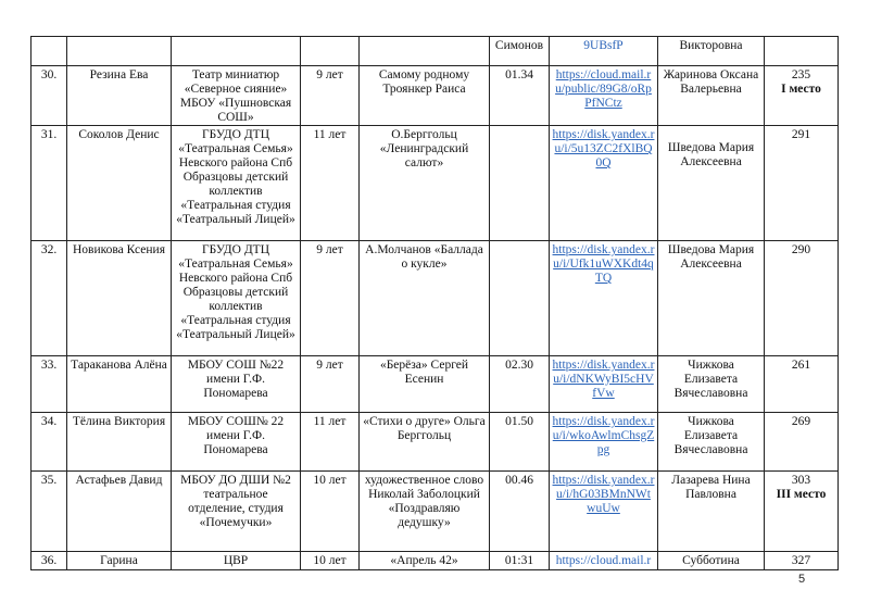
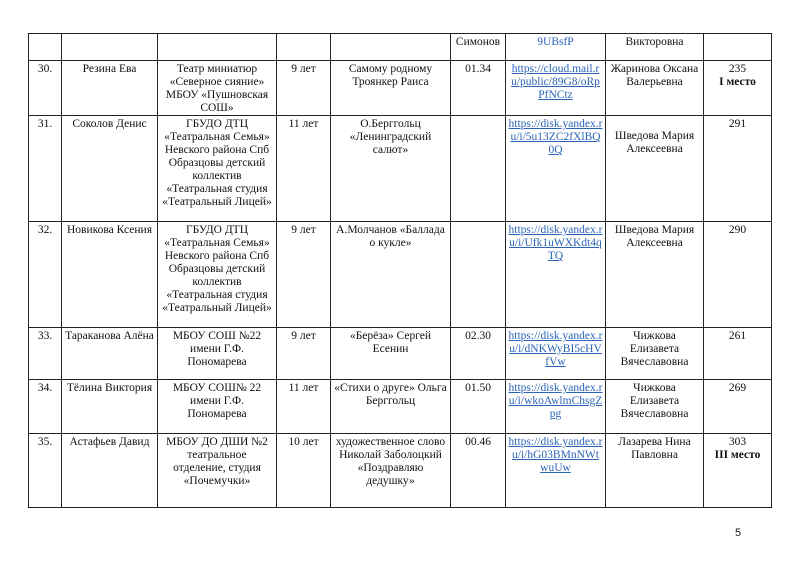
  					Симонов	9UBsfP	Викторовна
  30.	Резина Ева	Театр миниатюр «Северное сияние» МБОУ «Пушновская СОШ»	9 лет	Самому родному Троянкер Раиса	01.34	https://cloud.mail.ru/public/89G8/oRpPfNCtz	Жаринова Оксана Валерьевна	235I место
  31.	Соколов Денис	ГБУДО ДТЦ «Театральная Семья» Невского района Спб Образцовы детский коллектив «Театральная студия «Театральный Лицей»	11 лет	О.Берггольц «Ленинградский салют»		https://disk.yandex.ru/i/5u13ZC2fXlBQ0Q	Шведова Мария Алексеевна	291
  32.	Новикова Ксения	ГБУДО ДТЦ «Театральная Семья» Невского района Спб Образцовы детский коллектив «Театральная студия «Театральный Лицей»	9 лет	А.Молчанов «Баллада о кукле»		https://disk.yandex.ru/i/Ufk1uWXKdt4qTQ	Шведова Мария Алексеевна	290
  33.	Тараканова Алёна	МБОУ СОШ №22 имени Г.Ф. Пономарева	9 лет	«Берёза» Сергей Есенин	02.30	https://disk.yandex.ru/i/dNKWyBI5cHVfVw	Чижкова Елизавета Вячеславовна	261
  34.	Тёлина Виктория	МБОУ СОШ№ 22 имени Г.Ф. Пономарева	11 лет	«Стихи о друге» Ольга Берггольц	01.50	https://disk.yandex.ru/i/wkoAwlmChsgZpg	Чижкова Елизавета Вячеславовна	269
  35.	Астафьев Давид	МБОУ ДО ДШИ №2 театральное отделение, студия «Почемучки»	10 лет	художественное слово Николай Заболоцкий «Поздравляю дедушку»	00.46	https://disk.yandex.ru/i/hG03BMnNWtwuUw	Лазарева Нина Павловна	303III место
- 36.	Гарина	ЦВР	10 лет	«Апрель 42»	01:31	https://cloud.mail.r	Субботина	327
  5
